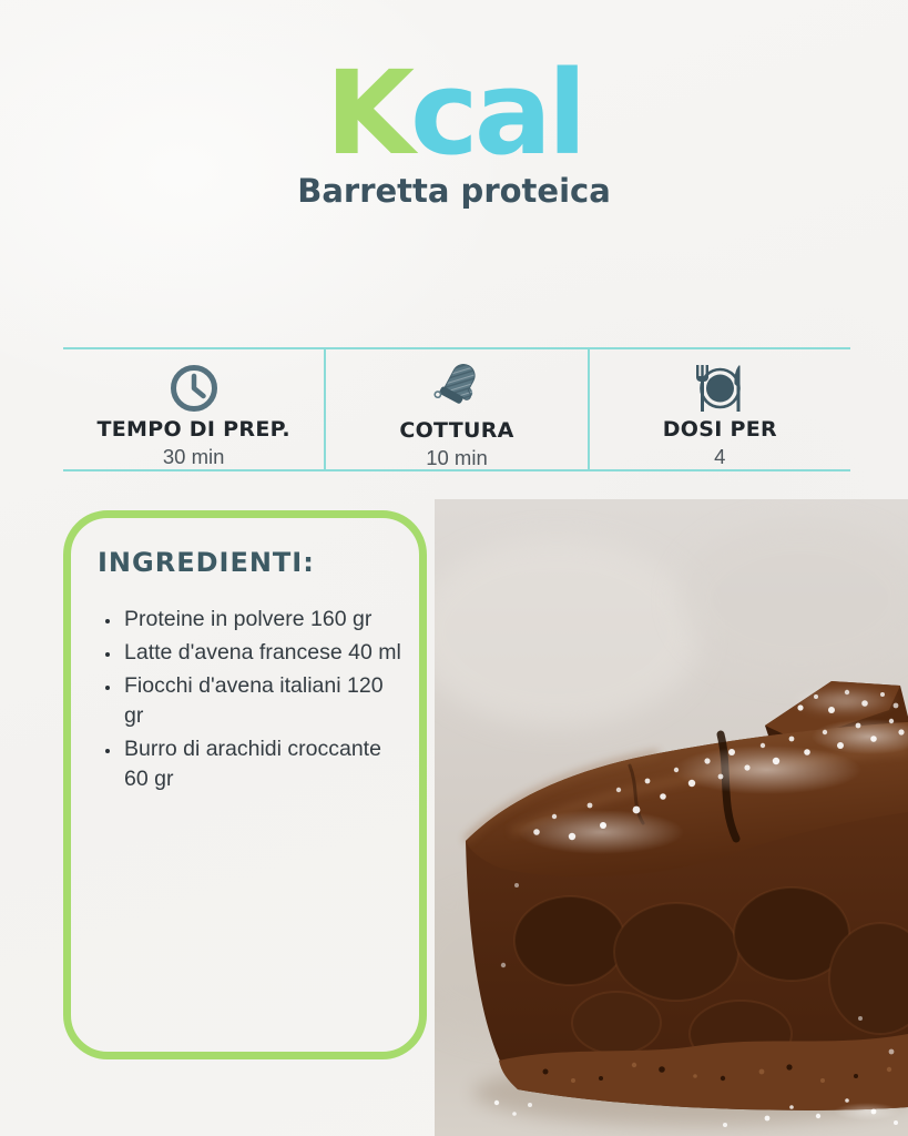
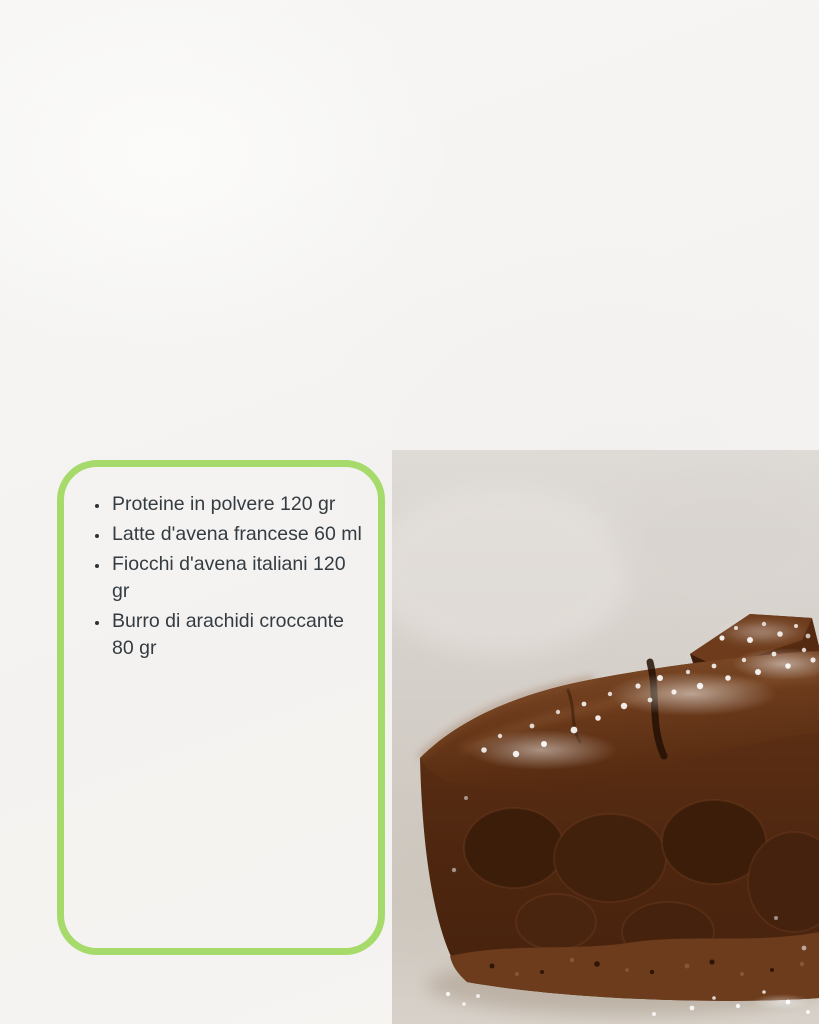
- Kcal
- Barretta proteica
- TEMPO DI PREP.
- 30 min
- COTTURA
- 10 min
- DOSI PER
- 4
- INGREDIENTI:
- Proteine in polvere 160 gr
+ Proteine in polvere 120 gr
- Latte d'avena francese 40 ml
+ Latte d'avena francese 60 ml
  Fiocchi d'avena italiani 120 gr
- Burro di arachidi croccante 60 gr
+ Burro di arachidi croccante 80 gr
